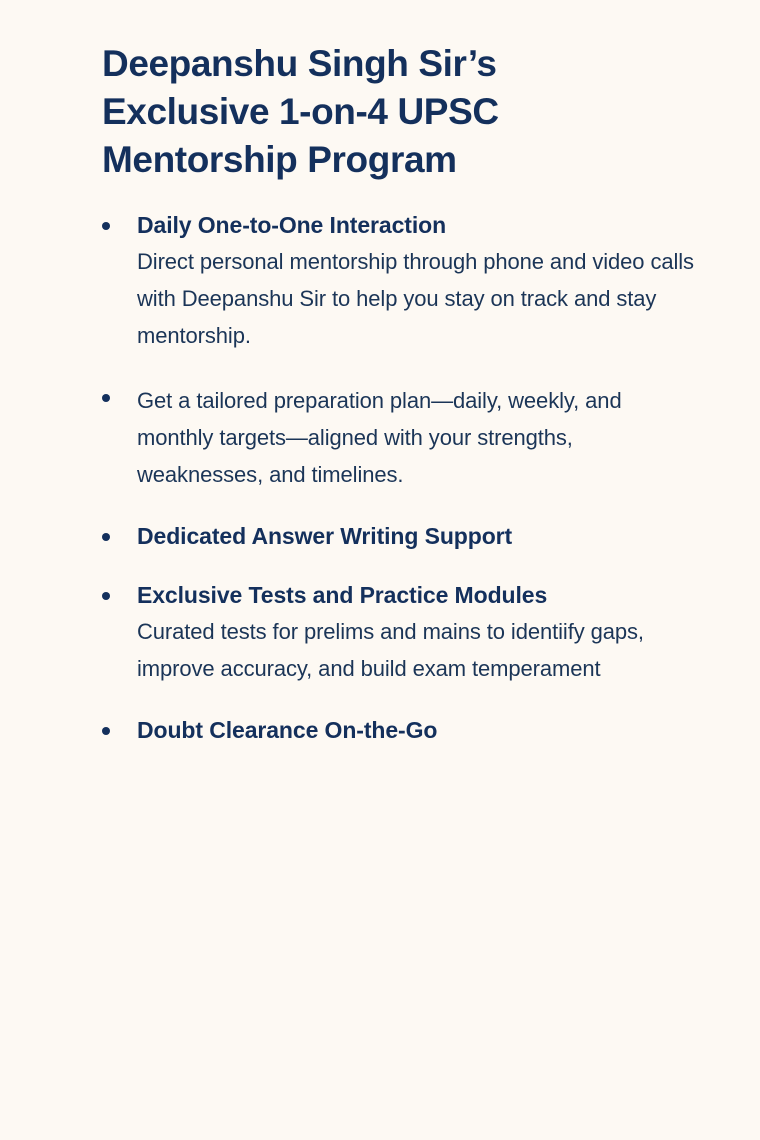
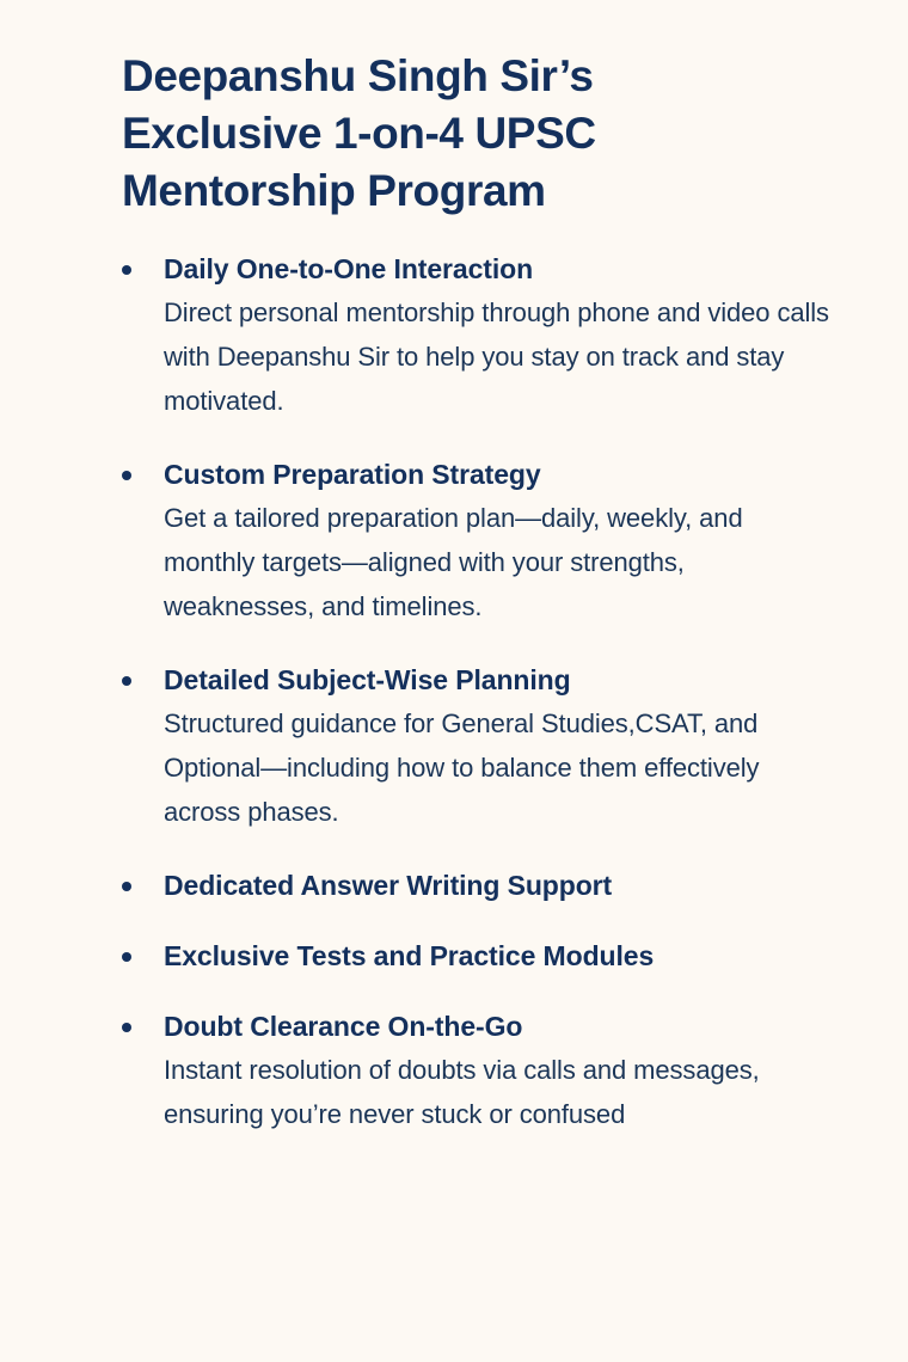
  Deepanshu Singh Sir’s Exclusive 1-on-4 UPSC Mentorship Program
  Daily One-to-One Interaction
- Direct personal mentorship through phone and video calls with Deepanshu Sir to help you stay on track and stay mentorship.
+ Direct personal mentorship through phone and video calls with Deepanshu Sir to help you stay on track and stay motivated.
+ Custom Preparation Strategy
  Get a tailored preparation plan—daily, weekly, and monthly targets—aligned with your strengths, weaknesses, and timelines.
+ Detailed Subject-Wise Planning
+ Structured guidance for General Studies,CSAT, and Optional—including how to balance them effectively across phases.
  Dedicated Answer Writing Support
  Exclusive Tests and Practice Modules
- Curated tests for prelims and mains to identiify gaps, improve accuracy, and build exam temperament
  Doubt Clearance On-the-Go
+ Instant resolution of doubts via calls and messages, ensuring you’re never stuck or confused
